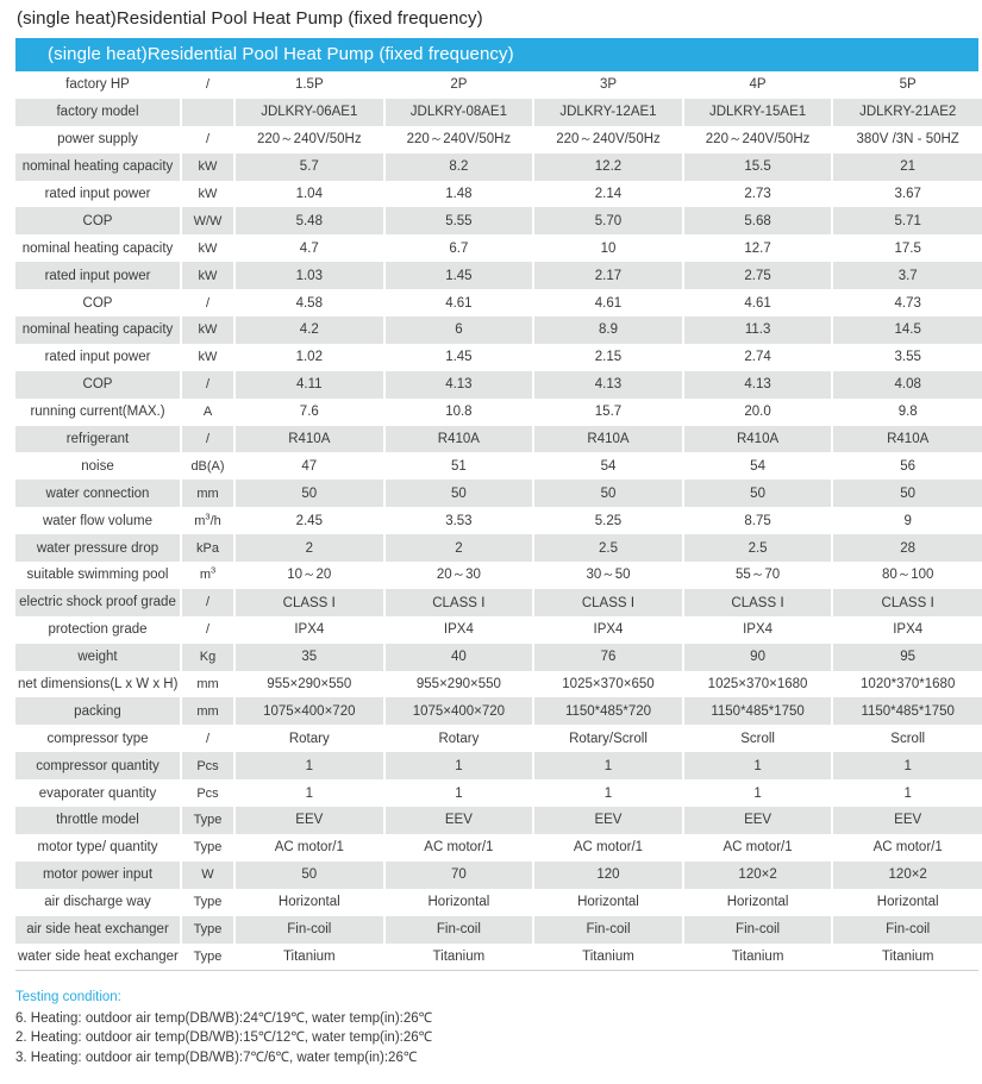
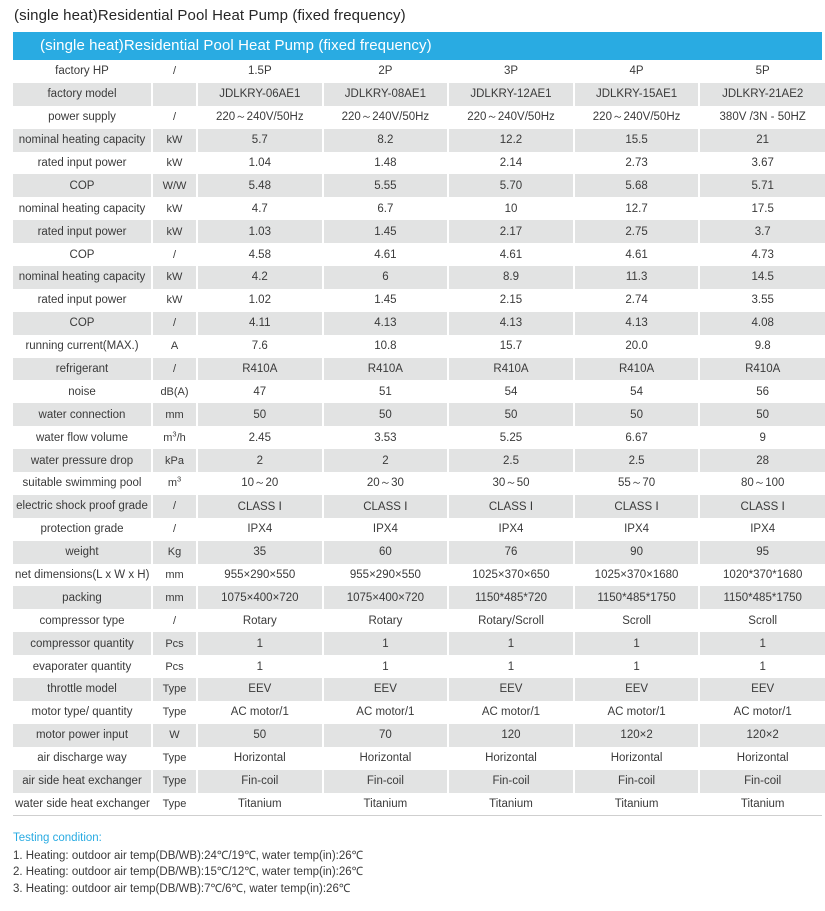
  (single heat)Residential Pool Heat Pump (fixed frequency)
  (single heat)Residential Pool Heat Pump (fixed frequency)
  factory HP	/	1.5P	2P	3P	4P	5P
  factory model		JDLKRY-06AE1	JDLKRY-08AE1	JDLKRY-12AE1	JDLKRY-15AE1	JDLKRY-21AE2
  power supply	/	220～240V/50Hz	220～240V/50Hz	220～240V/50Hz	220～240V/50Hz	380V /3N - 50HZ
  nominal heating capacity	kW	5.7	8.2	12.2	15.5	21
  rated input power	kW	1.04	1.48	2.14	2.73	3.67
  COP	W/W	5.48	5.55	5.70	5.68	5.71
  nominal heating capacity	kW	4.7	6.7	10	12.7	17.5
  rated input power	kW	1.03	1.45	2.17	2.75	3.7
  COP	/	4.58	4.61	4.61	4.61	4.73
  nominal heating capacity	kW	4.2	6	8.9	11.3	14.5
  rated input power	kW	1.02	1.45	2.15	2.74	3.55
  COP	/	4.11	4.13	4.13	4.13	4.08
  running current(MAX.)	A	7.6	10.8	15.7	20.0	9.8
  refrigerant	/	R410A	R410A	R410A	R410A	R410A
  noise	dB(A)	47	51	54	54	56
  water connection	mm	50	50	50	50	50
- water flow volume	m3/h	2.45	3.53	5.25	8.75	9
+ water flow volume	m3/h	2.45	3.53	5.25	6.67	9
  water pressure drop	kPa	2	2	2.5	2.5	28
  suitable swimming pool	m3	10～20	20～30	30～50	55～70	80～100
  electric shock proof grade	/	CLASS Ⅰ	CLASS Ⅰ	CLASS Ⅰ	CLASS Ⅰ	CLASS Ⅰ
  protection grade	/	IPX4	IPX4	IPX4	IPX4	IPX4
- weight	Kg	35	40	76	90	95
+ weight	Kg	35	60	76	90	95
  net dimensions(L x W x H)	mm	955×290×550	955×290×550	1025×370×650	1025×370×1680	1020*370*1680
  packing	mm	1075×400×720	1075×400×720	1150*485*720	1150*485*1750	1150*485*1750
  compressor type	/	Rotary	Rotary	Rotary/Scroll	Scroll	Scroll
  compressor quantity	Pcs	1	1	1	1	1
  evaporater quantity	Pcs	1	1	1	1	1
  throttle model	Type	EEV	EEV	EEV	EEV	EEV
  motor type/ quantity	Type	AC motor/1	AC motor/1	AC motor/1	AC motor/1	AC motor/1
  motor power input	W	50	70	120	120×2	120×2
  air discharge way	Type	Horizontal	Horizontal	Horizontal	Horizontal	Horizontal
  air side heat exchanger	Type	Fin-coil	Fin-coil	Fin-coil	Fin-coil	Fin-coil
  water side heat exchanger	Type	Titanium	Titanium	Titanium	Titanium	Titanium
  Testing condition:
- 6. Heating: outdoor air temp(DB/WB):24℃/19℃, water temp(in):26℃
+ 1. Heating: outdoor air temp(DB/WB):24℃/19℃, water temp(in):26℃
  2. Heating: outdoor air temp(DB/WB):15℃/12℃, water temp(in):26℃
  3. Heating: outdoor air temp(DB/WB):7℃/6℃, water temp(in):26℃
